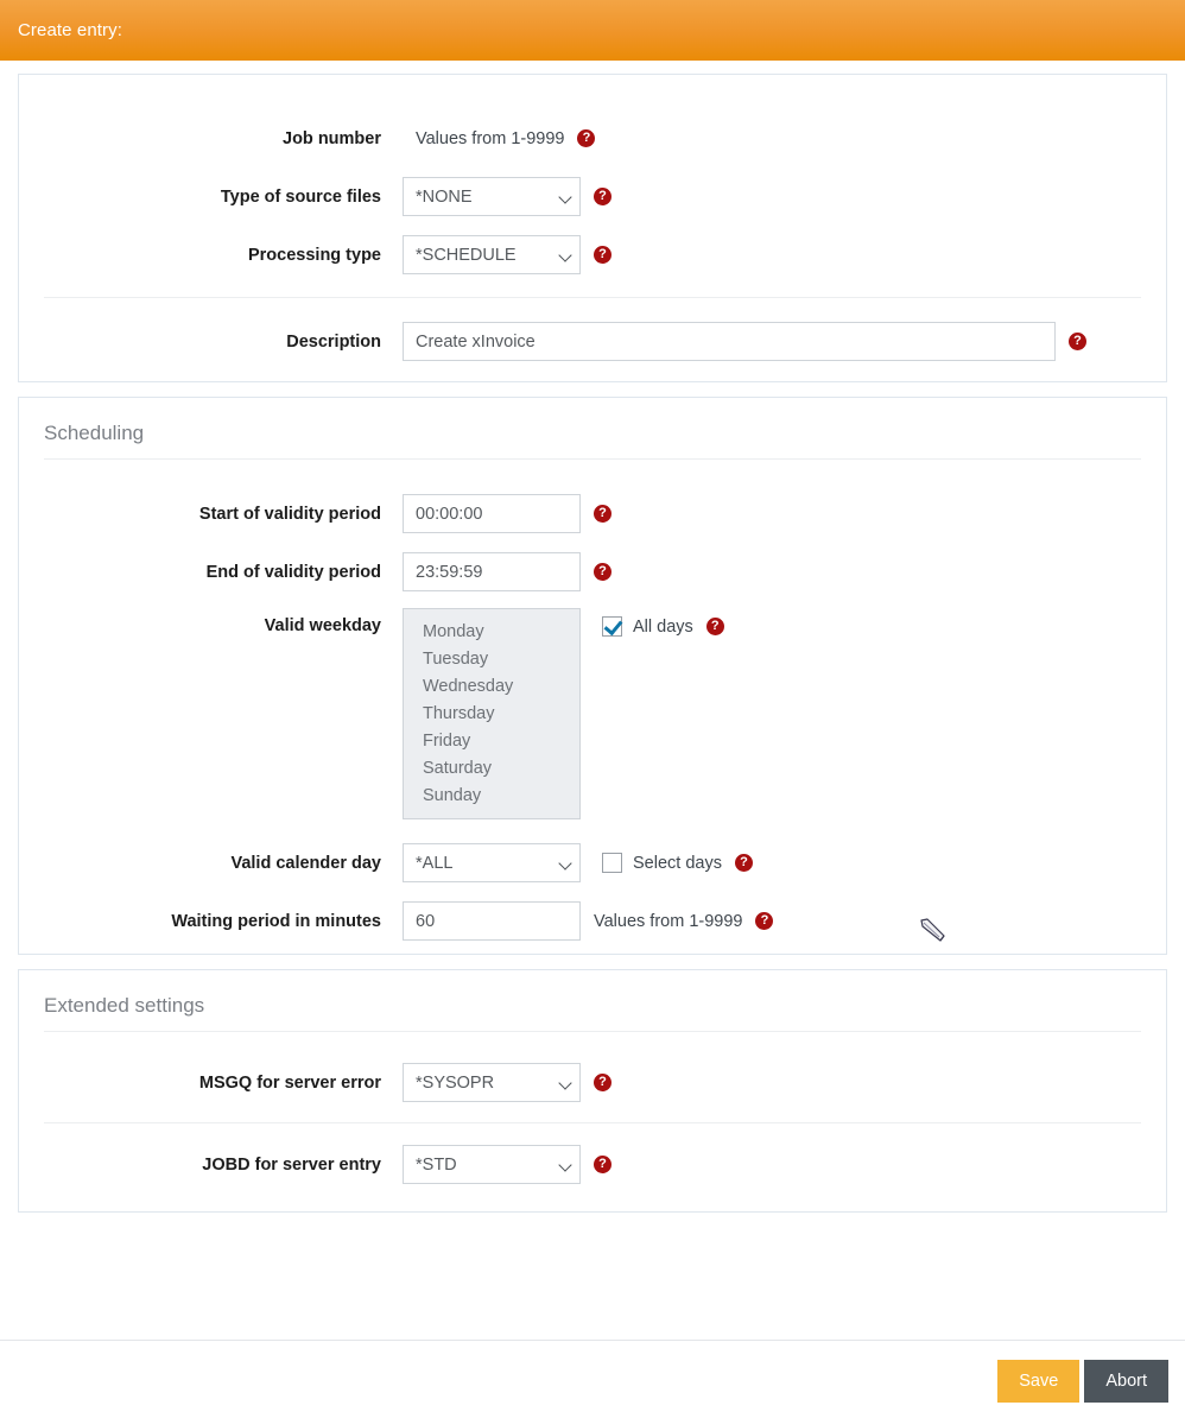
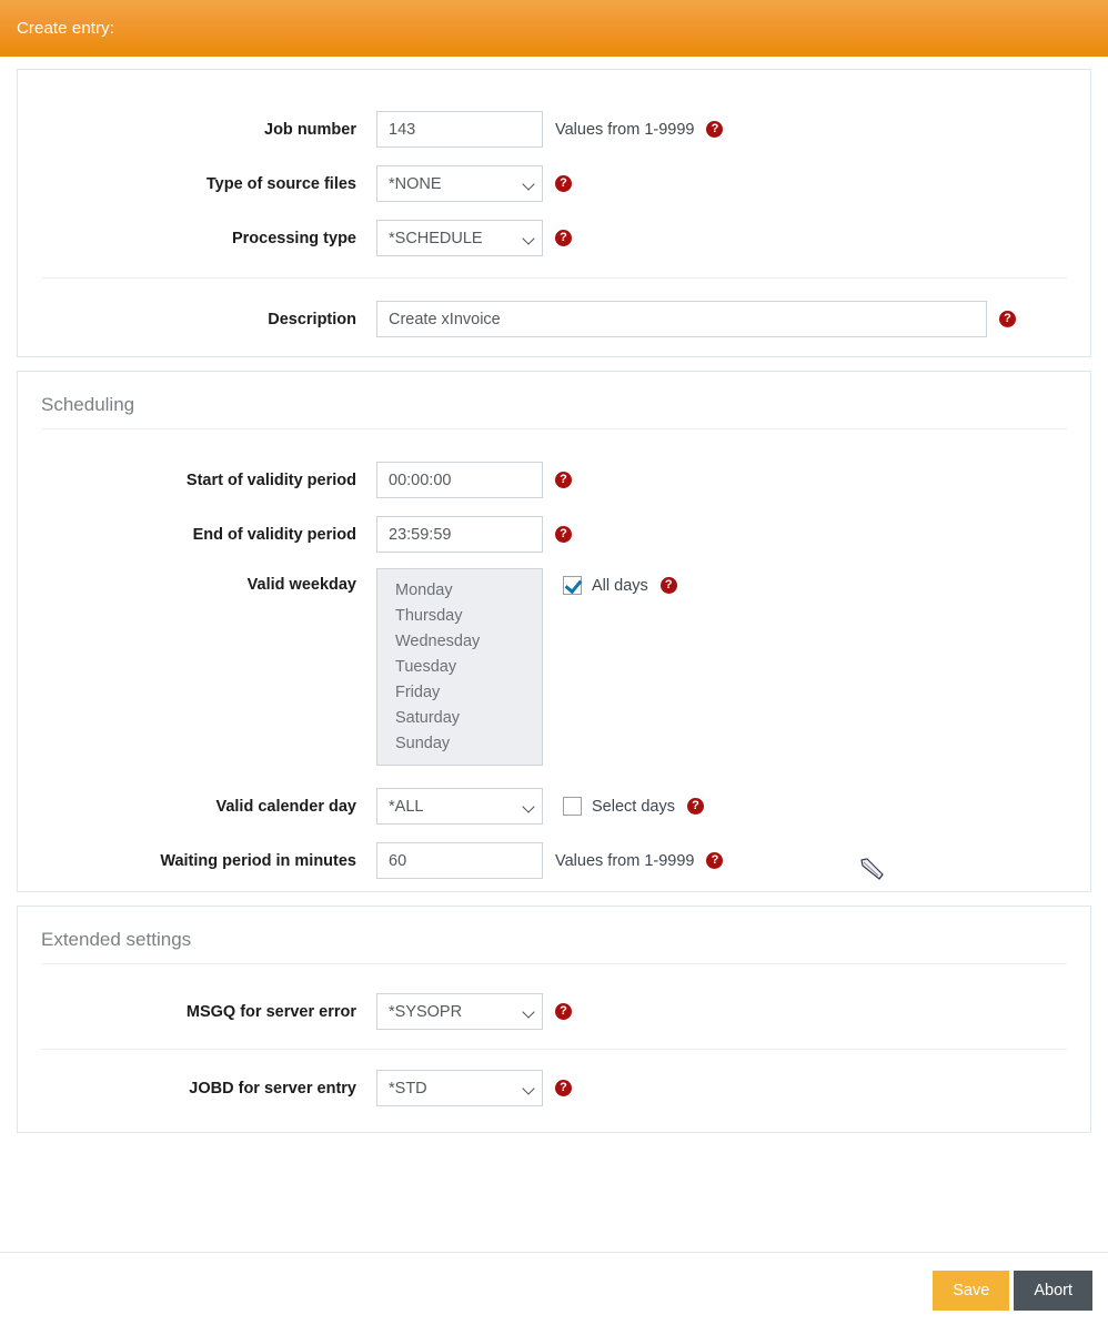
  Create entry:
  Job number
+ 143
  Values from 1-9999
  ?
  Type of source files
  *NONE
  ?
  Processing type
  *SCHEDULE
  ?
  Description
  Create xInvoice
  ?
  Scheduling
  Start of validity period
  00:00:00
  ?
  End of validity period
  23:59:59
  ?
  Valid weekday
  Monday
- Tuesday
+ Thursday
  Wednesday
- Thursday
+ Tuesday
  Friday
  Saturday
  Sunday
  All days
  ?
  Valid calender day
  *ALL
  Select days
  ?
  Waiting period in minutes
  60
  Values from 1-9999
  ?
  Extended settings
  MSGQ for server error
  *SYSOPR
  ?
  JOBD for server entry
  *STD
  ?
  Save
  Abort
